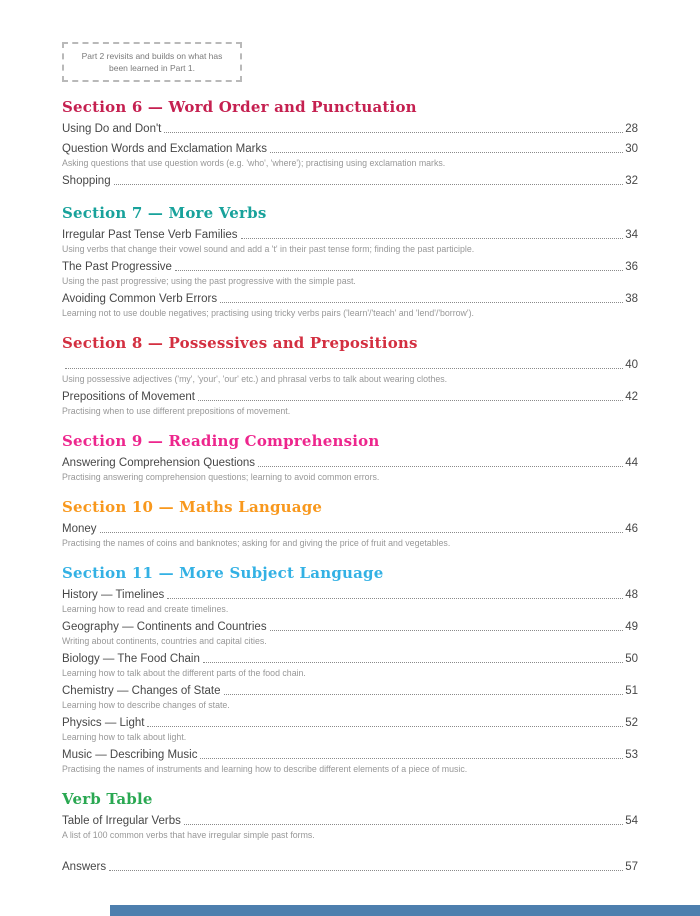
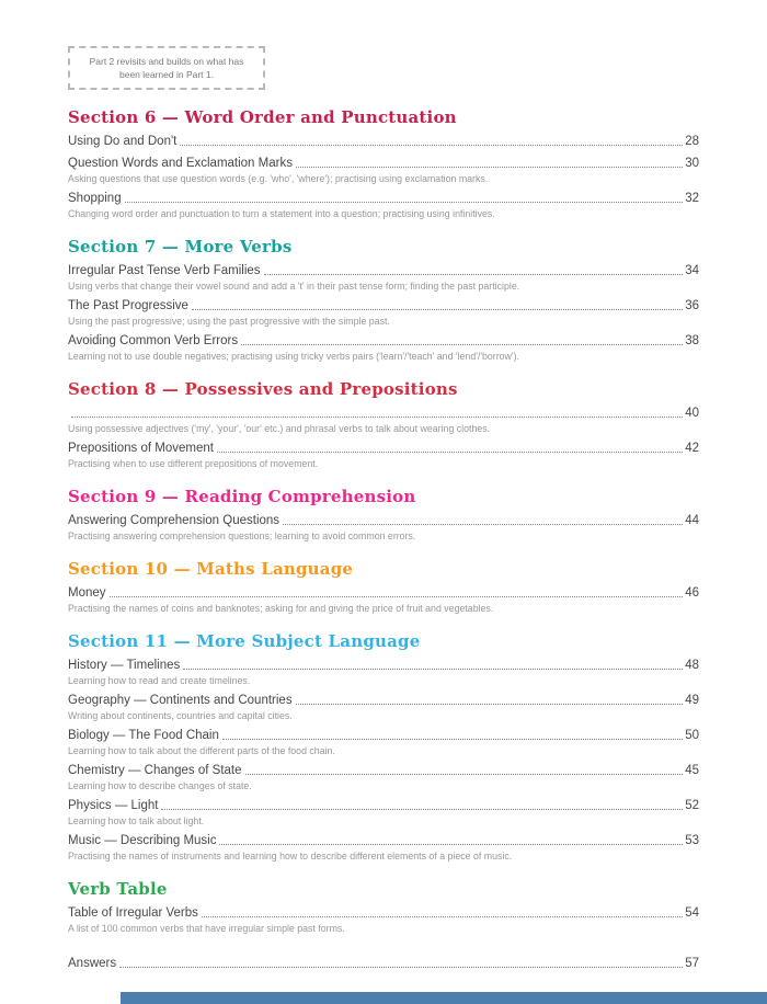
  Part 2 revisits and builds on what has been learned in Part 1.
  Section 6 — Word Order and Punctuation
  Using Do and Don't
  28
  Question Words and Exclamation Marks
  30
  Asking questions that use question words (e.g. 'who', 'where'); practising using exclamation marks.
  Shopping
  32
+ Changing word order and punctuation to turn a statement into a question; practising using infinitives.
  Section 7 — More Verbs
  Irregular Past Tense Verb Families
  34
  Using verbs that change their vowel sound and add a 't' in their past tense form; finding the past participle.
  The Past Progressive
  36
  Using the past progressive; using the past progressive with the simple past.
  Avoiding Common Verb Errors
  38
  Learning not to use double negatives; practising using tricky verbs pairs ('learn'/'teach' and 'lend'/'borrow').
  Section 8 — Possessives and Prepositions
  40
  Using possessive adjectives ('my', 'your', 'our' etc.) and phrasal verbs to talk about wearing clothes.
  Prepositions of Movement
  42
  Practising when to use different prepositions of movement.
  Section 9 — Reading Comprehension
  Answering Comprehension Questions
  44
  Practising answering comprehension questions; learning to avoid common errors.
  Section 10 — Maths Language
  Money
  46
  Practising the names of coins and banknotes; asking for and giving the price of fruit and vegetables.
  Section 11 — More Subject Language
  History — Timelines
  48
  Learning how to read and create timelines.
  Geography — Continents and Countries
  49
  Writing about continents, countries and capital cities.
  Biology — The Food Chain
  50
  Learning how to talk about the different parts of the food chain.
  Chemistry — Changes of State
- 51
+ 45
  Learning how to describe changes of state.
  Physics — Light
  52
  Learning how to talk about light.
  Music — Describing Music
  53
  Practising the names of instruments and learning how to describe different elements of a piece of music.
  Verb Table
  Table of Irregular Verbs
  54
  A list of 100 common verbs that have irregular simple past forms.
  Answers
  57
